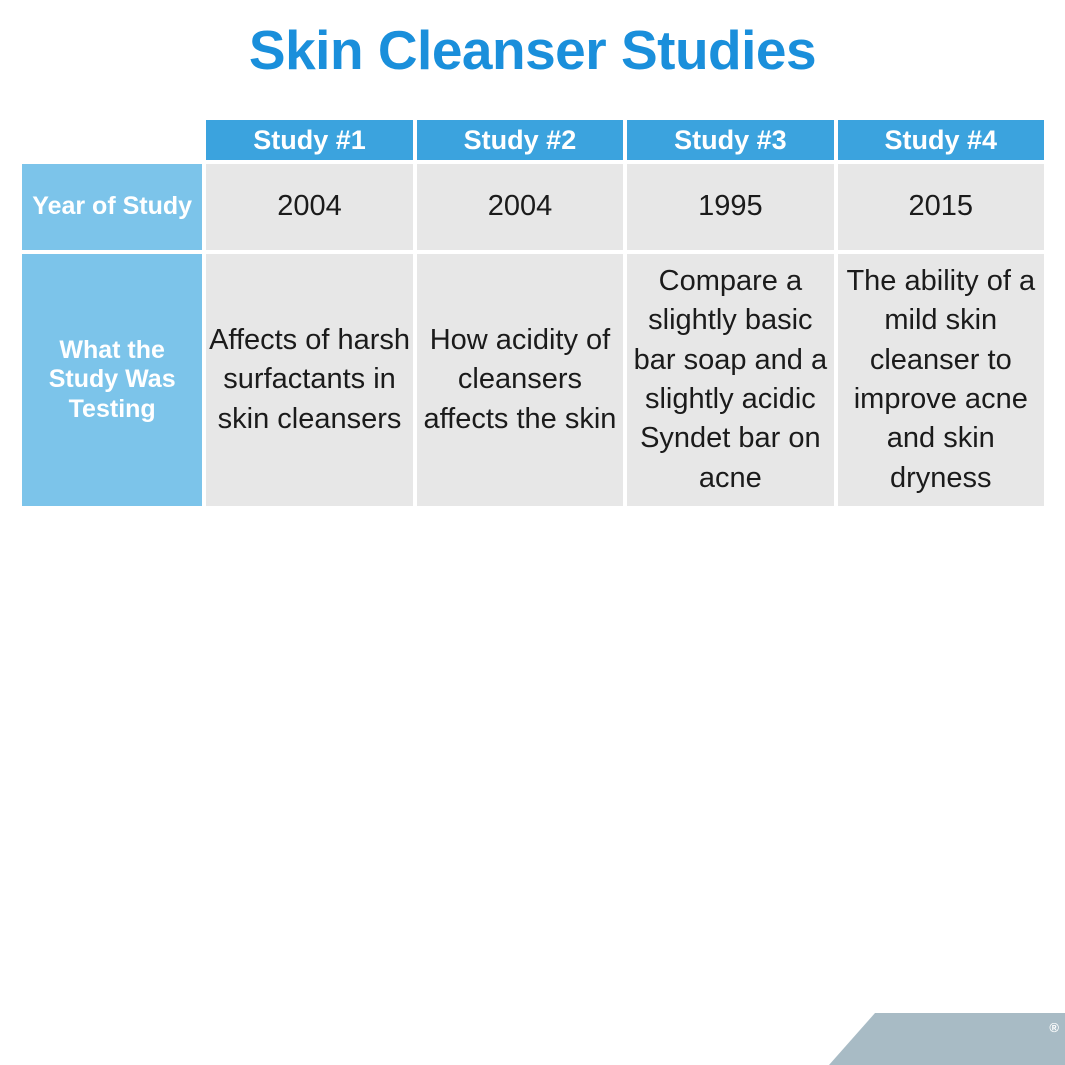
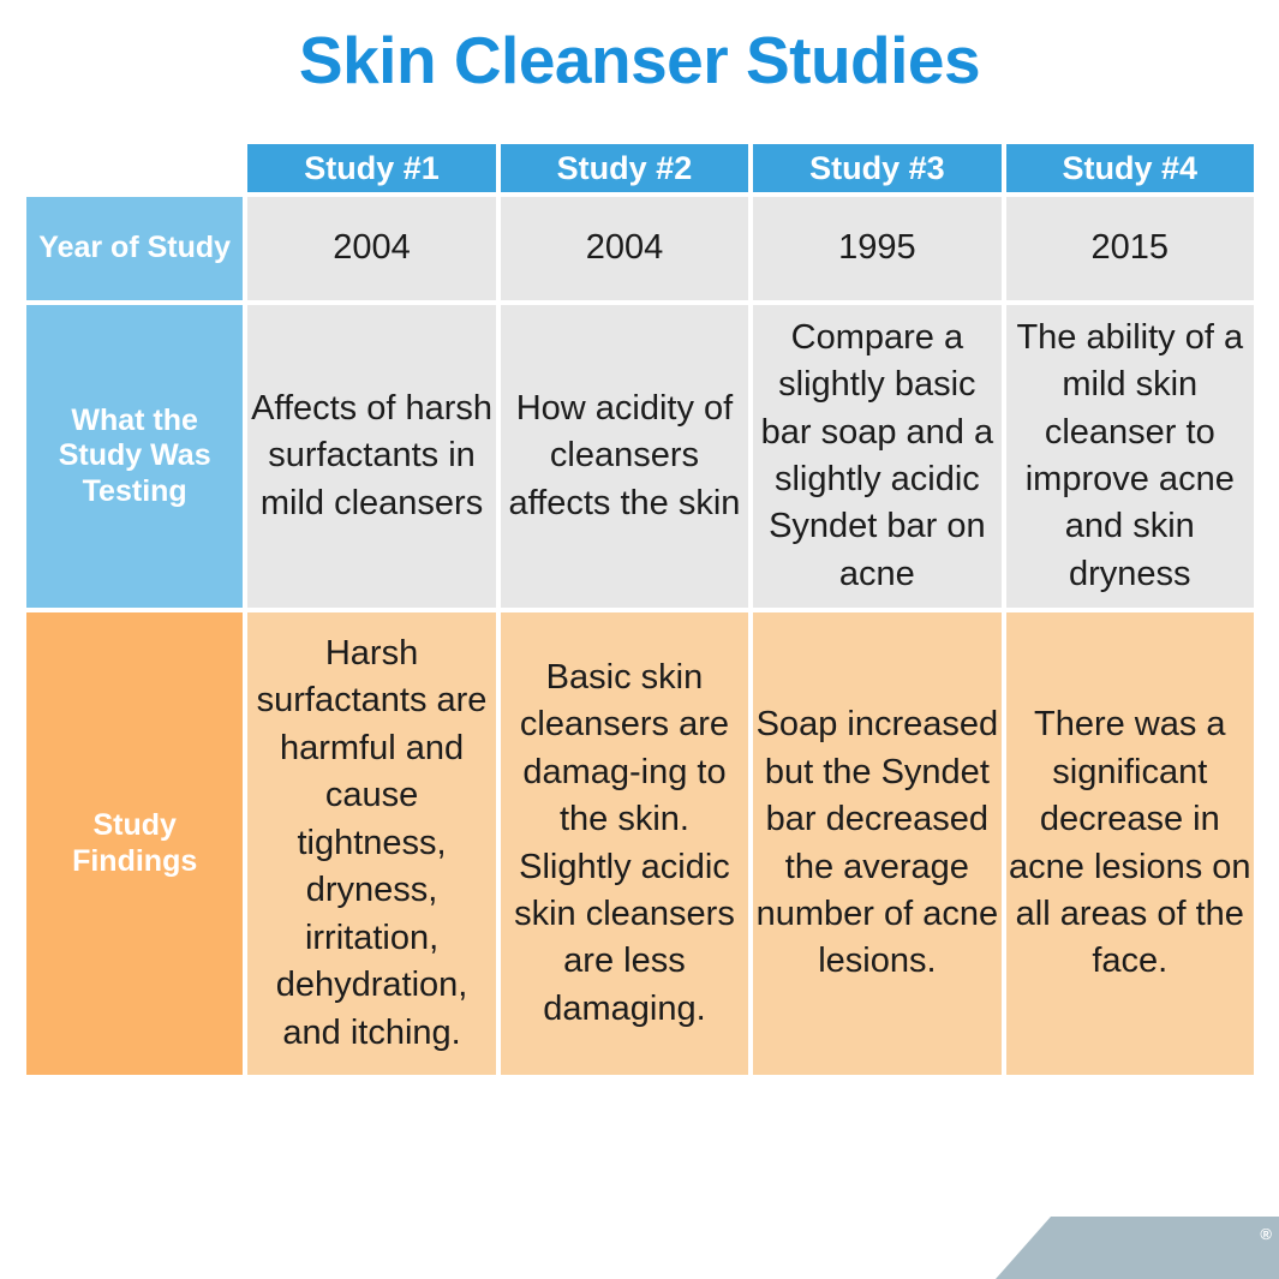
  Skin Cleanser Studies
  	Study #1	Study #2	Study #3	Study #4
  Year of Study	2004	2004	1995	2015
- What the Study Was Testing	Affects of harsh surfactants in skin cleansers	How acidity of cleansers affects the skin	Compare a slightly basic bar soap and a slightly acidic Syndet bar on acne	The ability of a mild skin cleanser to improve acne and skin dryness
+ What the Study Was Testing	Affects of harsh surfactants in mild cleansers	How acidity of cleansers affects the skin	Compare a slightly basic bar soap and a slightly acidic Syndet bar on acne	The ability of a mild skin cleanser to improve acne and skin dryness
+ Study Findings	Harsh surfactants are harmful and cause tightness, dryness, irritation, dehydration, and itching.	Basic skin cleansers are damag-ing to the skin. Slightly acidic skin cleansers are less damaging.	Soap increased but the Syndet bar decreased the average number of acne lesions.	There was a significant decrease in acne lesions on all areas of the face.
  ®
